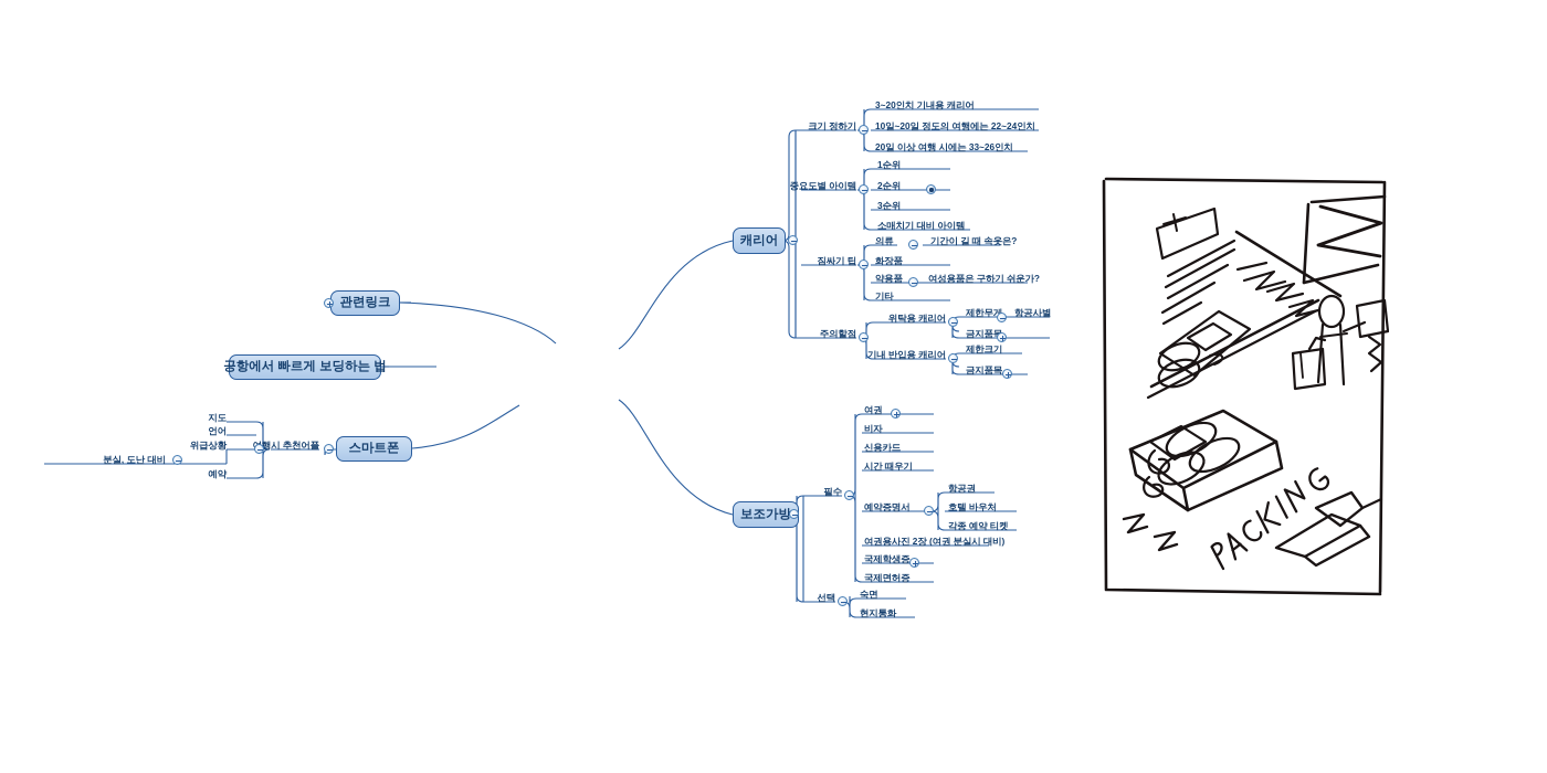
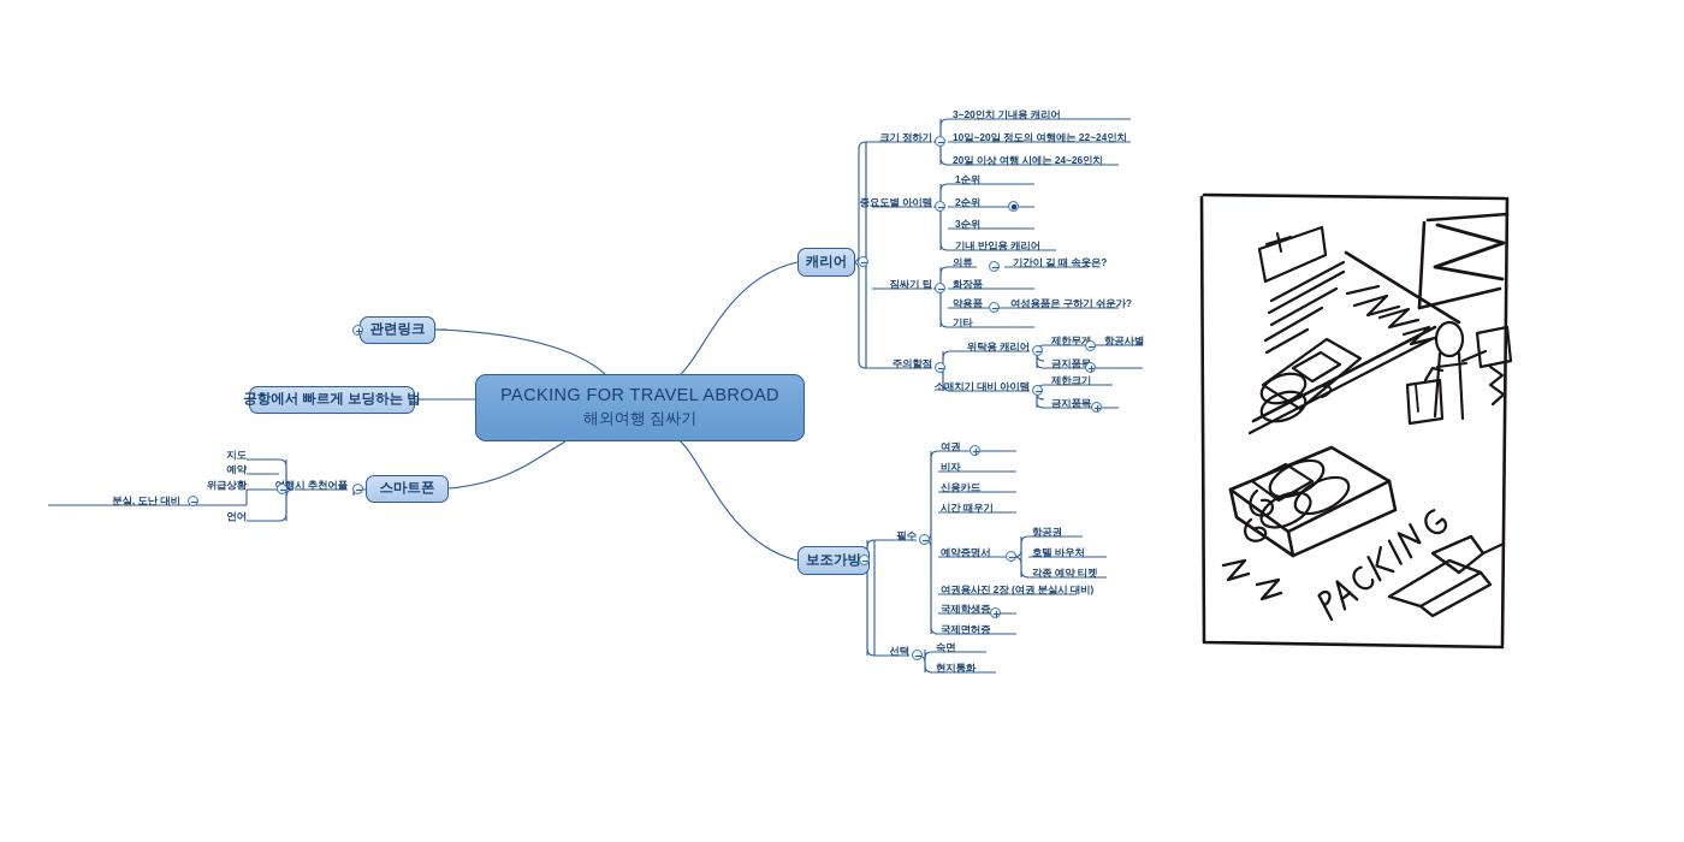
+ PACKING FOR TRAVEL ABROAD
+ 해외여행 짐싸기
  캐리어
  보조가방
  관련링크
  공항에서 빠르게 보딩하는 법
  스마트폰
  크기 정하기
  중요도별 아이템
  짐싸기 팁
  주의할점
  3~20인치 기내용 캐리어
  10일~20일 정도의 여행에는 22~24인치
- 20일 이상 여행 시에는 33~26인치
+ 20일 이상 여행 시에는 24~26인치
  1순위
  2순위
  3순위
- 소매치기 대비 아이템
+ 기내 반입용 캐리어
  의류
  기간이 길 때 속옷은?
  화장품
  약용품
  여성용품은 구하기 쉬운가?
  기타
  위탁용 캐리어
- 기내 반입용 캐리어
+ 소매치기 대비 아이템
  제한무
  항공사별
  금지품
  제한크기
  금지품목
  필수
  선택
  여권
  비자
  신용카드
  시간 때우기
  예약증명서
  여권용사진 2장 (여권 분실시 대비)
  국제학생증
  국제면허증
  항공권
  호텔 바우처
  각종 예약 티켓
  숙면
  현지통화
  행시 추천어플
  지도
- 언어
+ 예약
  위급상황
- 예약
+ 언어
  분실, 도난 대비
